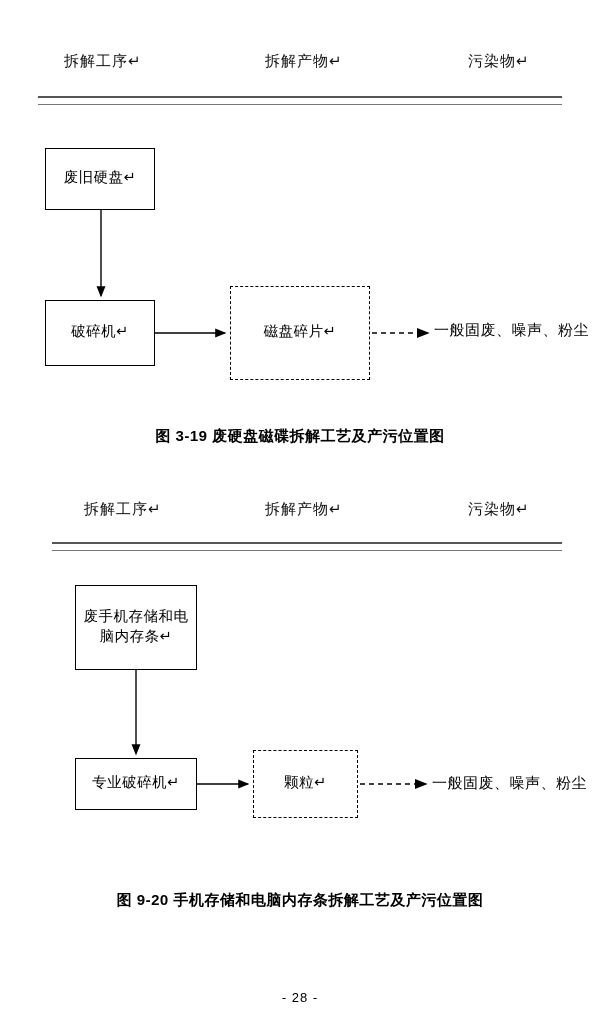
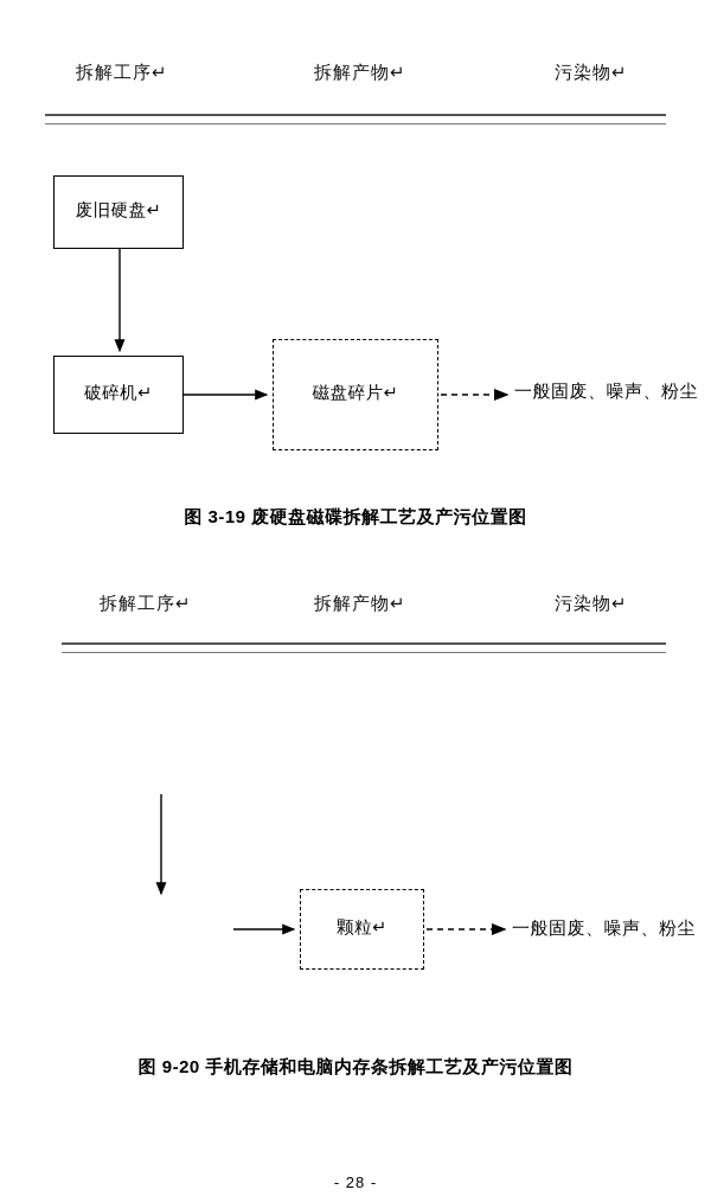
  拆解工序↵
  拆解产物↵
  污染物↵
  废旧硬盘↵
  破碎机↵
  磁盘碎片↵
  一般固废、噪声、粉尘
  图 3-19 废硬盘磁碟拆解工艺及产污位置图
  拆解工序↵
  拆解产物↵
  污染物↵
- 废手机存储和电脑内存条↵
- 专业破碎机↵
  颗粒↵
  一般固废、噪声、粉尘
  图 9-20 手机存储和电脑内存条拆解工艺及产污位置图
  - 28 -
